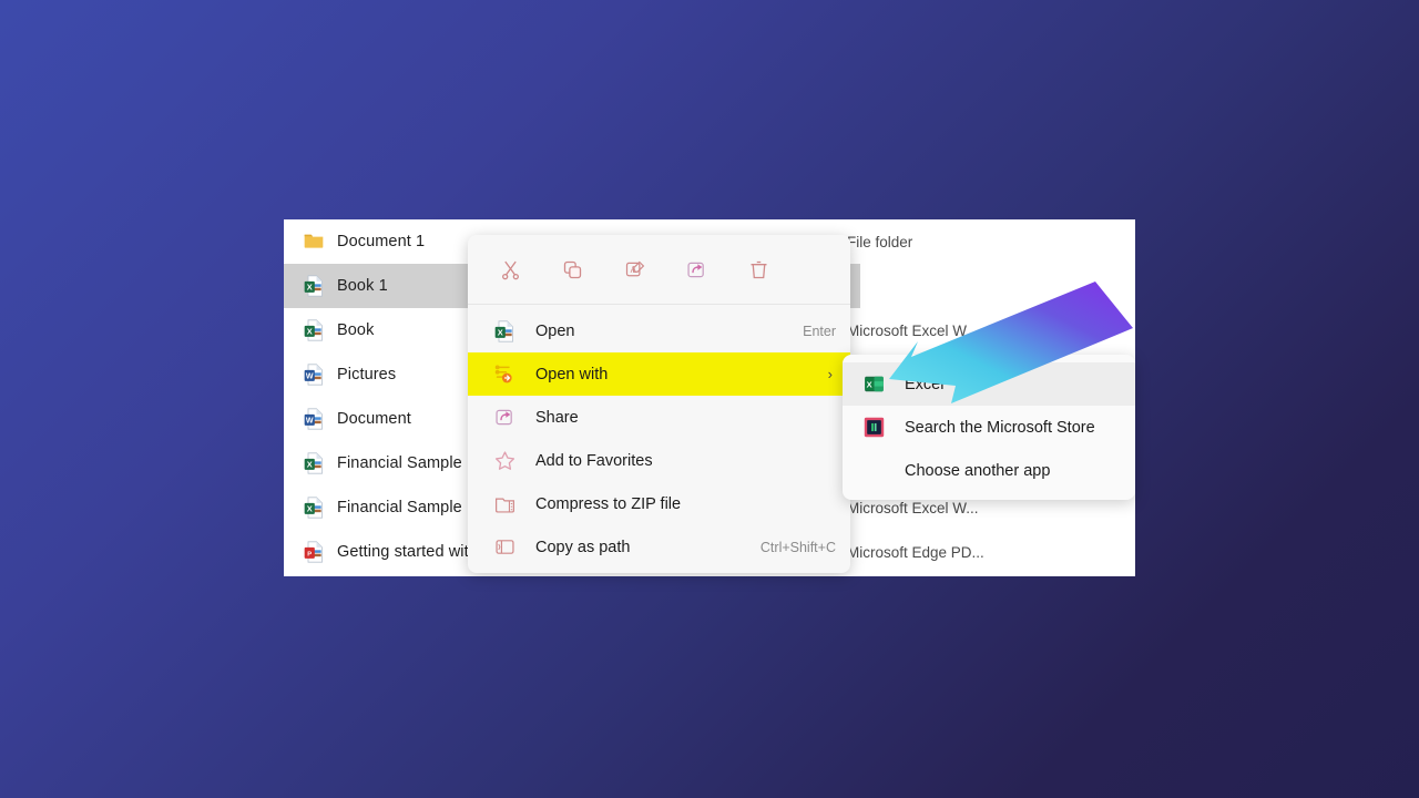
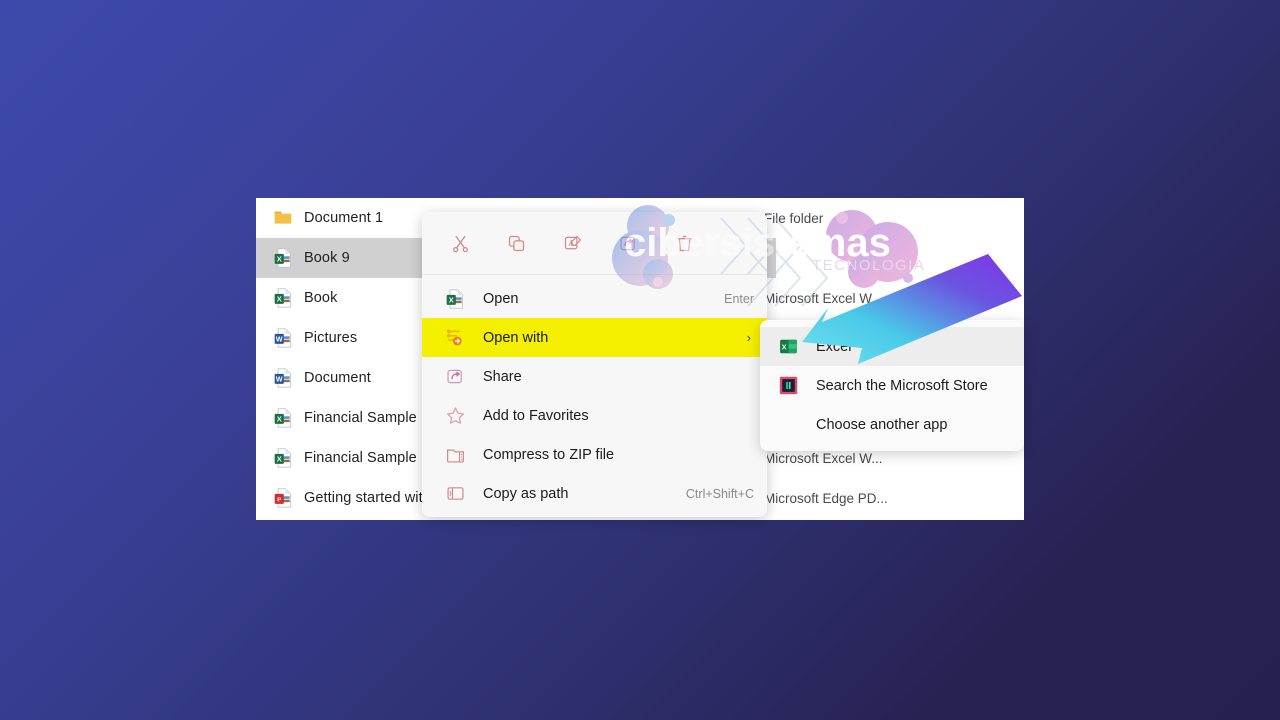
  Document 1
  File folder
  X
- Book 1
+ Book 9
  X
  Book
  Microsoft Excel W..
  W
  Pictures
  W
  Document
  X
  Financial Sample
  X
  Financial Sample
  Microsoft Excel W...
  Getting started wit
  Microsoft Edge PD...
  X
  Open
  Enter
  Open with
  ›
  Share
  Add to Favorites
  Compress to ZIP file
  Copy as path
  Ctrl+Shift+C
+ cibersistemas
+ TECNOLOGIA
  X
  Exce
  Search the Microsoft Store
  Choose another app
